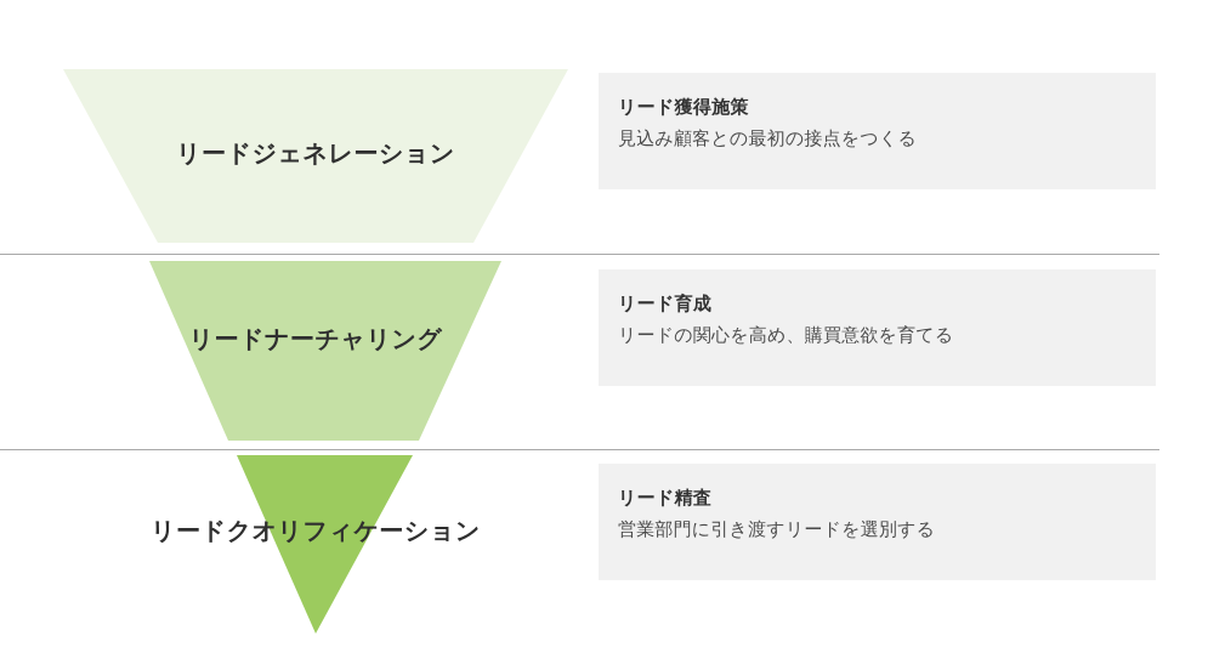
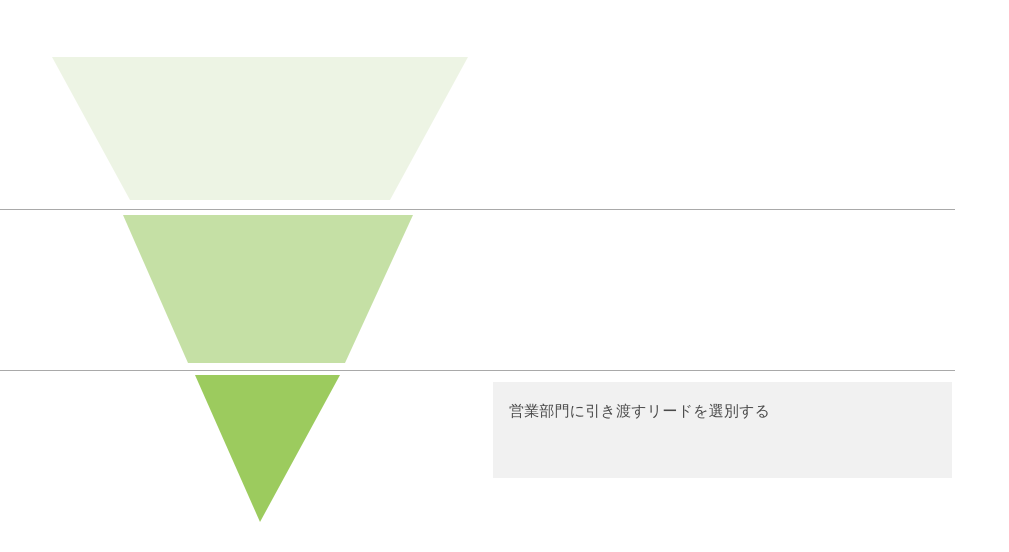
- リードジェネレーション
- リードナーチャリング
- リードクオリフィケーション
- リード獲得施策
- 見込み顧客との最初の接点をつくる
- リード育成
- リードの関心を高め、購買意欲を育てる
- リード精査
  営業部門に引き渡すリードを選別する
